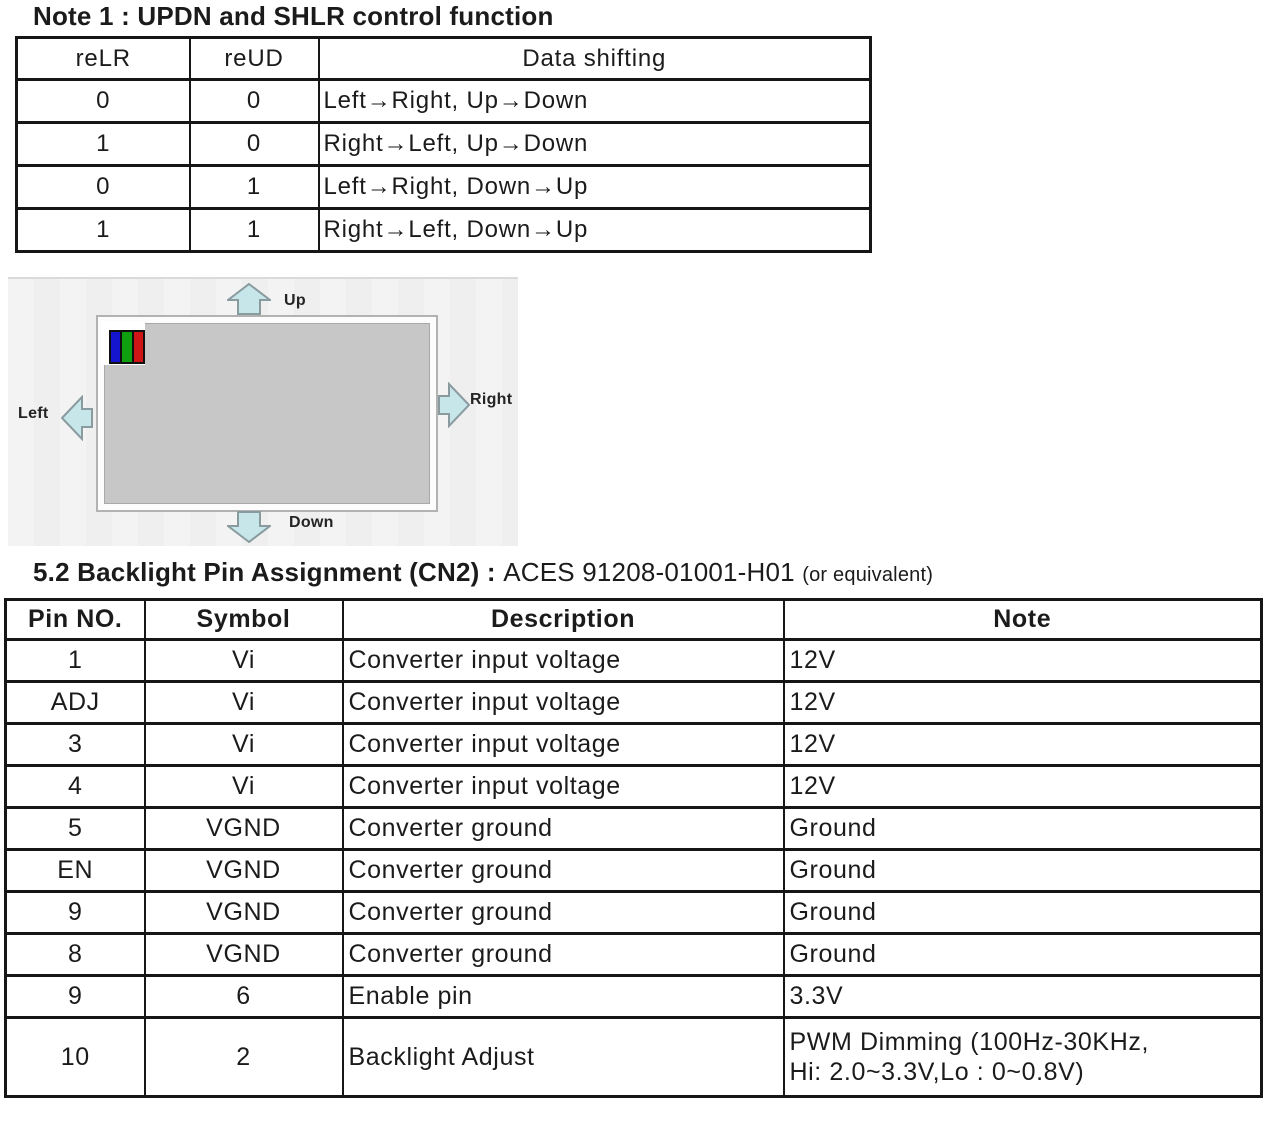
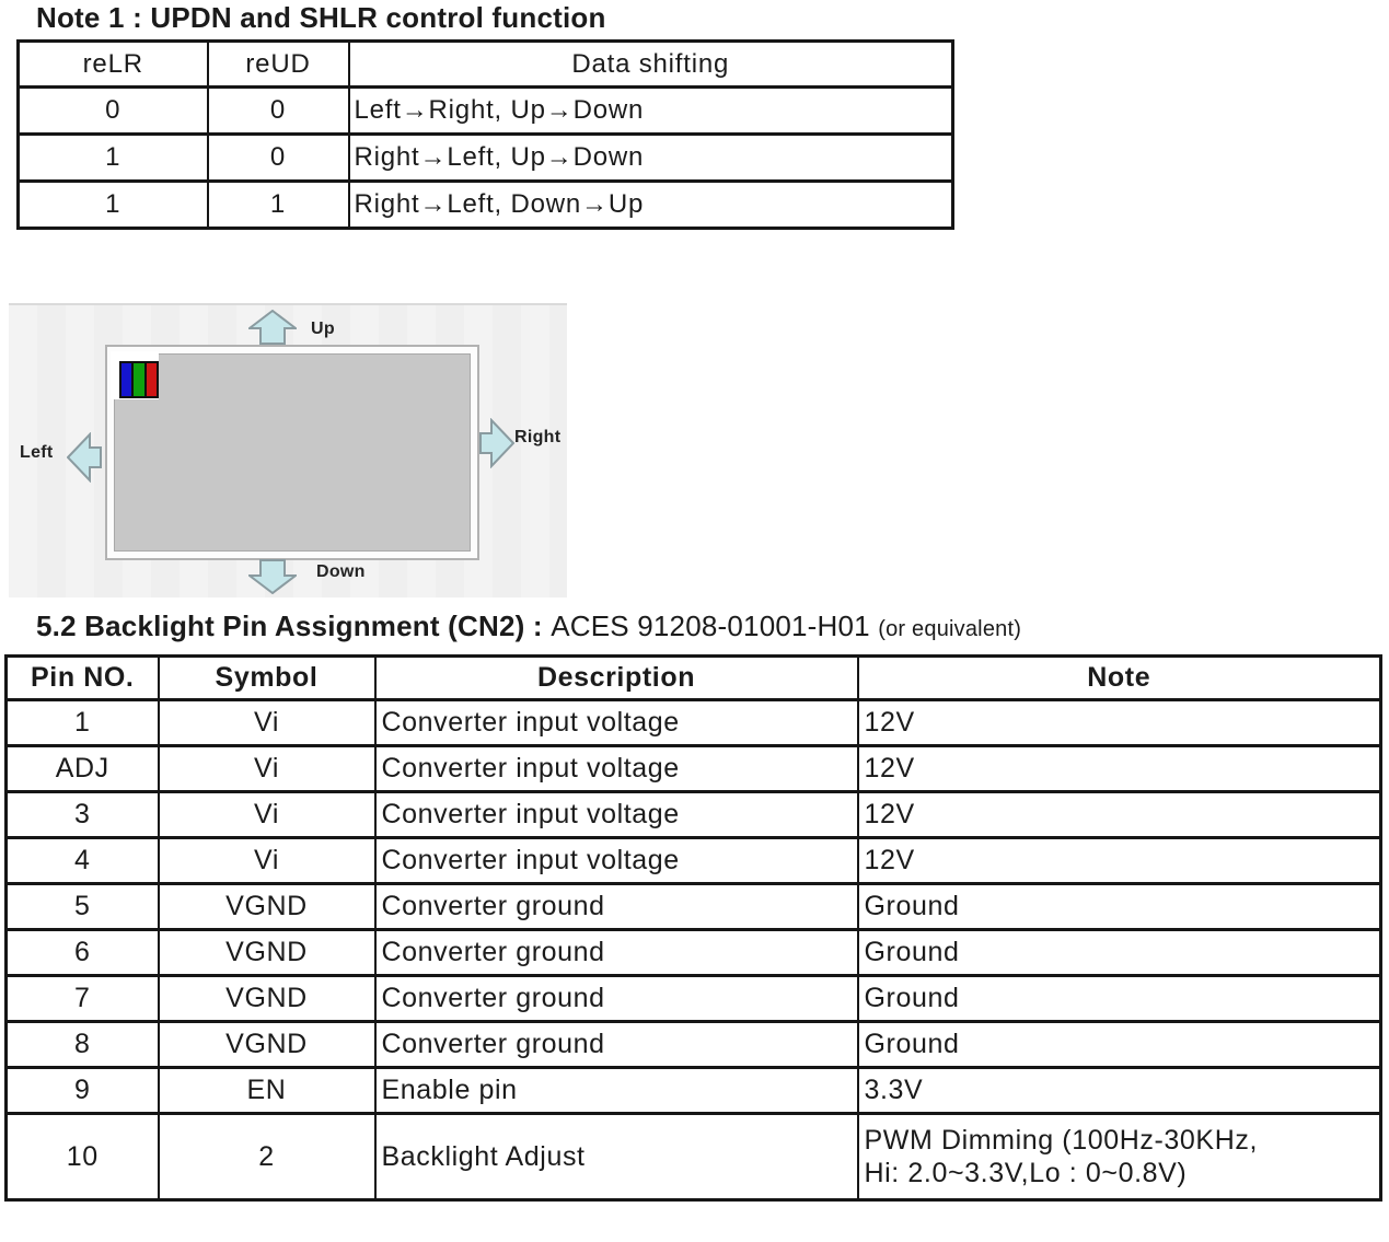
  Note 1 : UPDN and SHLR control function
  reLR	reUD	Data shifting
  0	0	Left→Right, Up→Down
  1	0	Right→Left, Up→Down
- 0	1	Left→Right, Down→Up
  1	1	Right→Left, Down→Up
  Up
  Right
  Left
  Down
  5.2 Backlight Pin Assignment (CN2) : ACES 91208-01001-H01 (or equivalent)
  Pin NO.	Symbol	Description	Note
  1	Vi	Converter input voltage	12V
  ADJ	Vi	Converter input voltage	12V
  3	Vi	Converter input voltage	12V
  4	Vi	Converter input voltage	12V
  5	VGND	Converter ground	Ground
- EN	VGND	Converter ground	Ground
+ 6	VGND	Converter ground	Ground
- 9	VGND	Converter ground	Ground
+ 7	VGND	Converter ground	Ground
  8	VGND	Converter ground	Ground
- 9	6	Enable pin	3.3V
+ 9	EN	Enable pin	3.3V
  10	2	Backlight Adjust	PWM Dimming (100Hz-30KHz, Hi: 2.0~3.3V,Lo : 0~0.8V)
